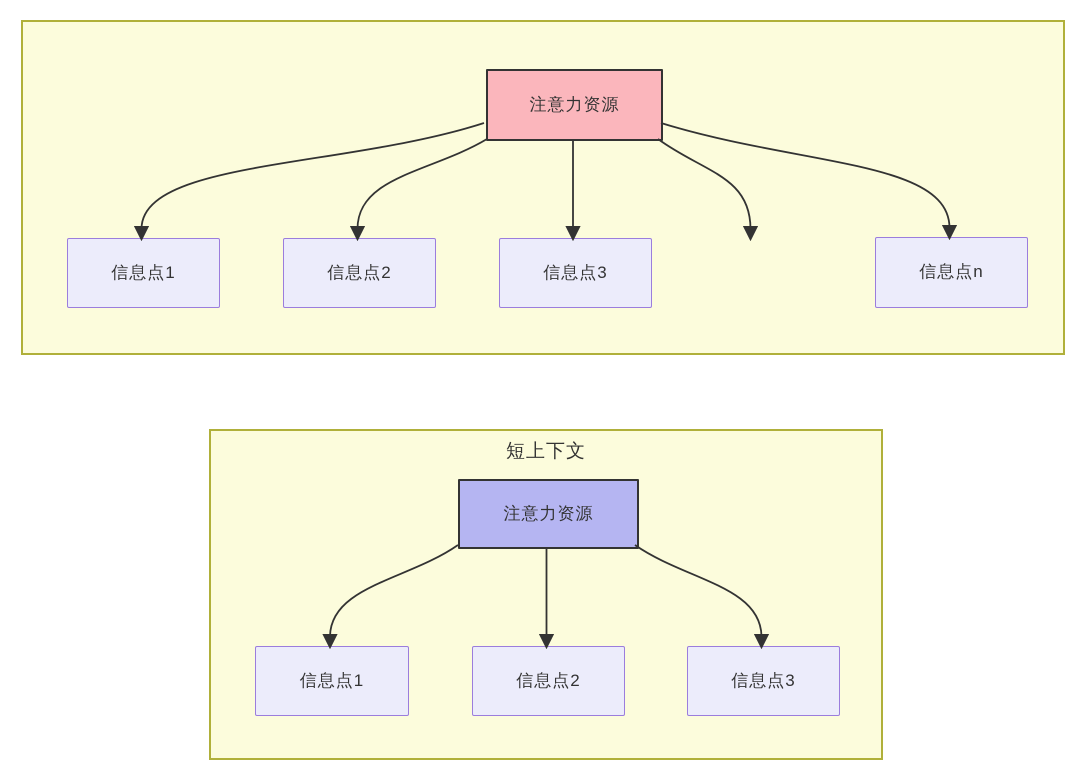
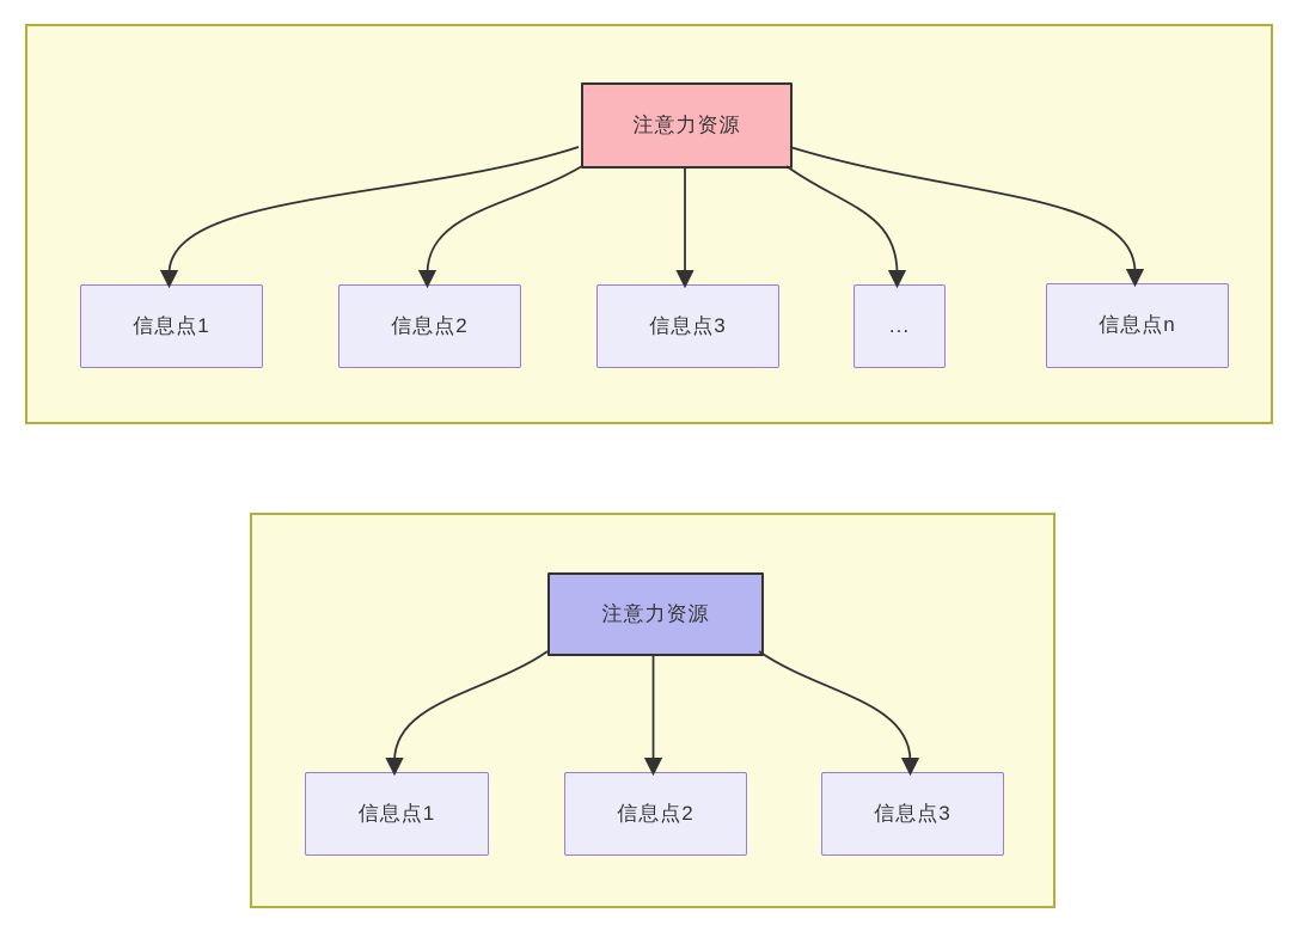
  注意力资源
  信息点1
  信息点2
  信息点3
+ ...
  信息点n
- 短上下文
  注意力资源
  信息点1
  信息点2
  信息点3
